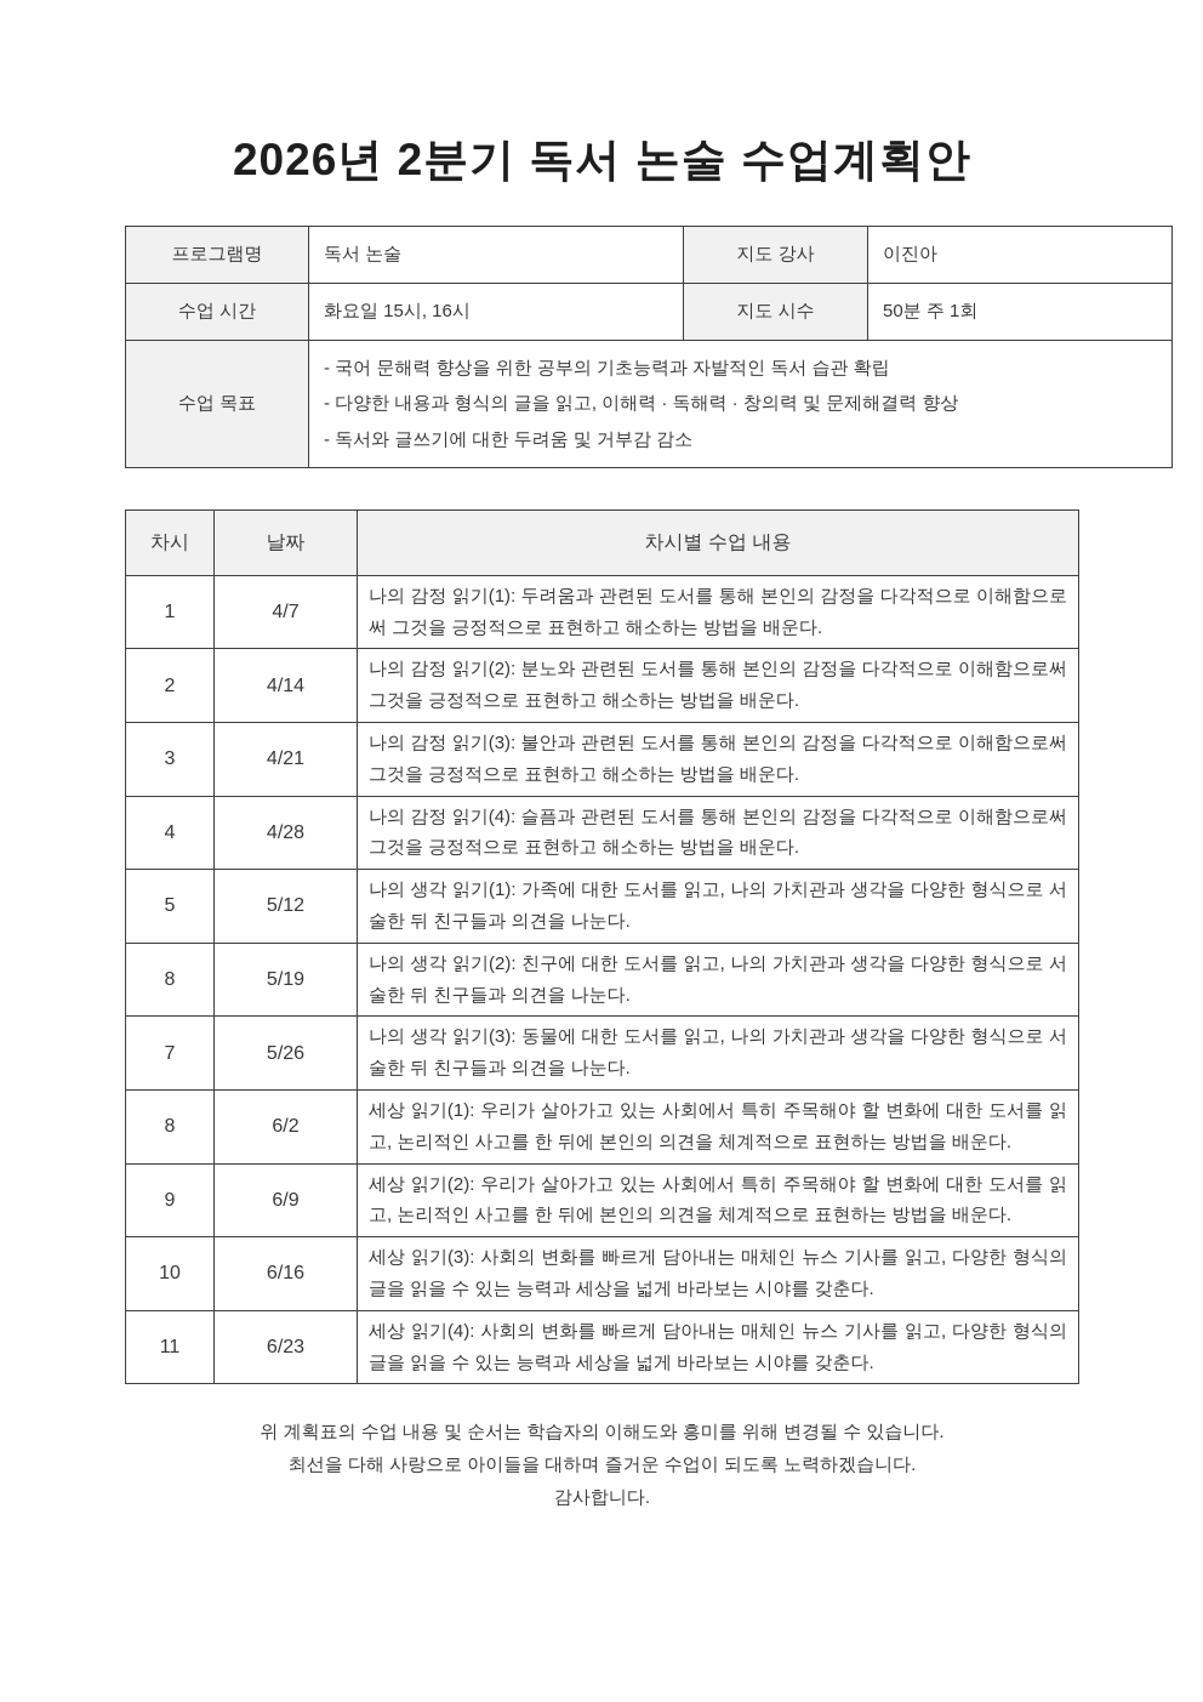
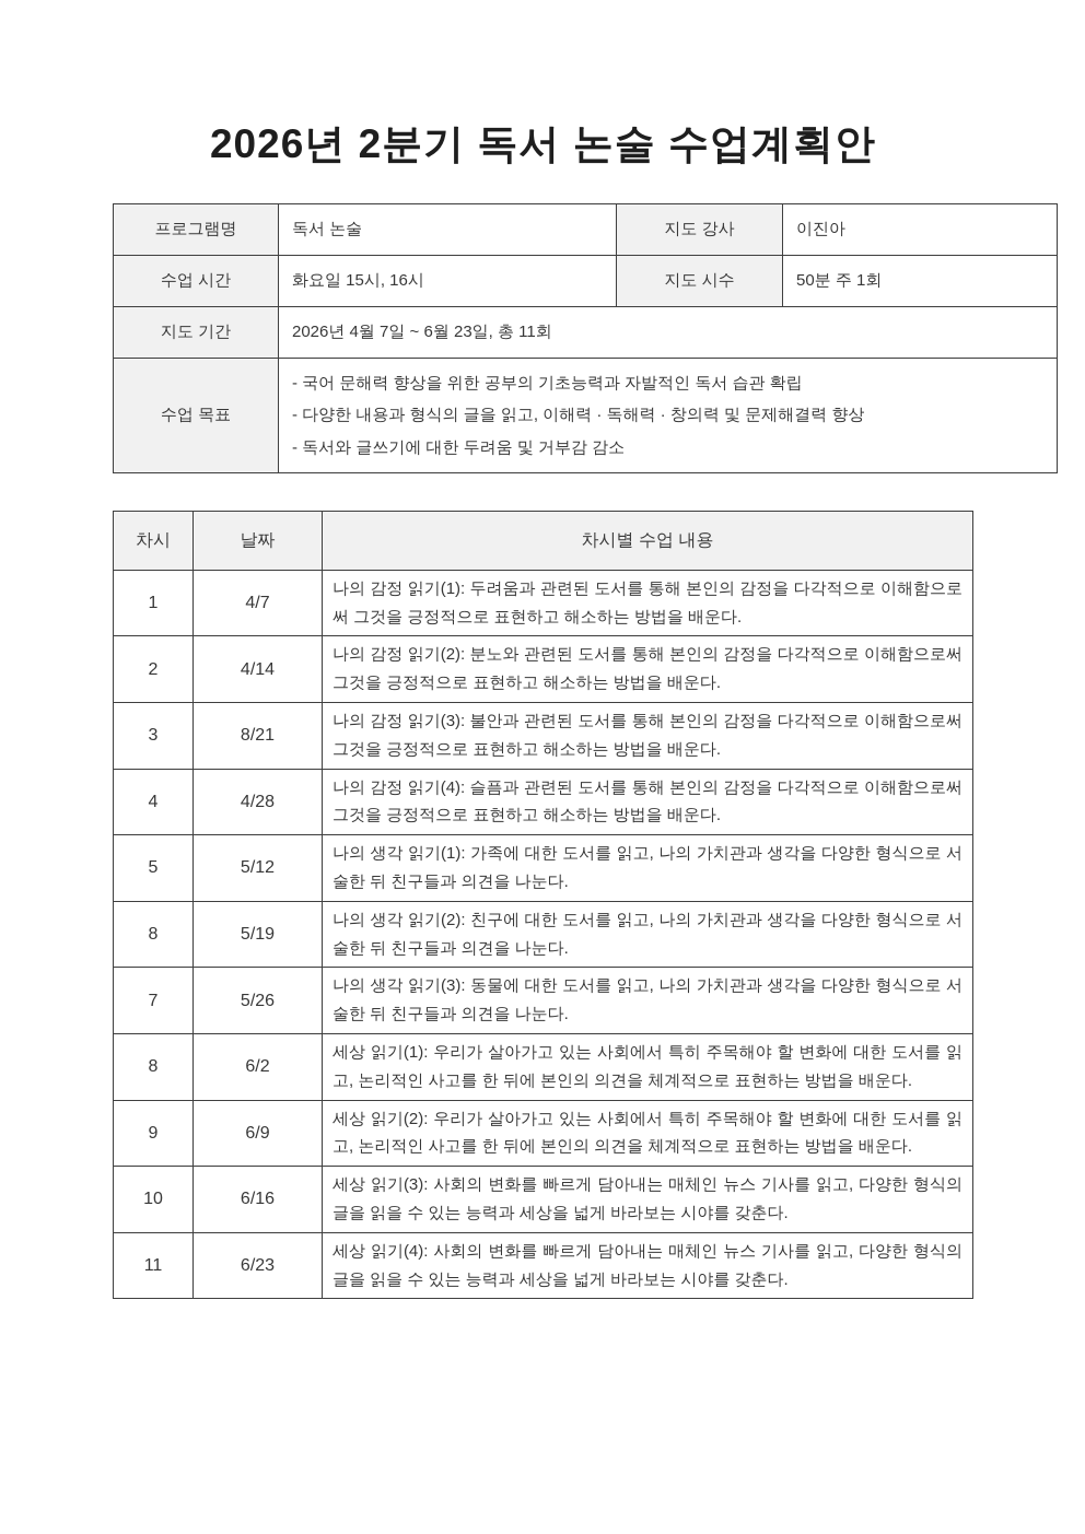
  2026년 2분기 독서 논술 수업계획안
  프로그램명	독서 논술	지도 강사	이진아
  수업 시간	화요일 15시, 16시	지도 시수	50분 주 1회
+ 지도 기간	2026년 4월 7일 ~ 6월 23일, 총 11회
  수업 목표	- 국어 문해력 향상을 위한 공부의 기초능력과 자발적인 독서 습관 확립 - 다양한 내용과 형식의 글을 읽고, 이해력 · 독해력 · 창의력 및 문제해결력 향상 - 독서와 글쓰기에 대한 두려움 및 거부감 감소
  차시	날짜	차시별 수업 내용
  1	4/7	나의 감정 읽기(1): 두려움과 관련된 도서를 통해 본인의 감정을 다각적으로 이해함으로써 그것을 긍정적으로 표현하고 해소하는 방법을 배운다.
  2	4/14	나의 감정 읽기(2): 분노와 관련된 도서를 통해 본인의 감정을 다각적으로 이해함으로써 그것을 긍정적으로 표현하고 해소하는 방법을 배운다.
- 3	4/21	나의 감정 읽기(3): 불안과 관련된 도서를 통해 본인의 감정을 다각적으로 이해함으로써 그것을 긍정적으로 표현하고 해소하는 방법을 배운다.
+ 3	8/21	나의 감정 읽기(3): 불안과 관련된 도서를 통해 본인의 감정을 다각적으로 이해함으로써 그것을 긍정적으로 표현하고 해소하는 방법을 배운다.
  4	4/28	나의 감정 읽기(4): 슬픔과 관련된 도서를 통해 본인의 감정을 다각적으로 이해함으로써 그것을 긍정적으로 표현하고 해소하는 방법을 배운다.
  5	5/12	나의 생각 읽기(1): 가족에 대한 도서를 읽고, 나의 가치관과 생각을 다양한 형식으로 서술한 뒤 친구들과 의견을 나눈다.
  8	5/19	나의 생각 읽기(2): 친구에 대한 도서를 읽고, 나의 가치관과 생각을 다양한 형식으로 서술한 뒤 친구들과 의견을 나눈다.
  7	5/26	나의 생각 읽기(3): 동물에 대한 도서를 읽고, 나의 가치관과 생각을 다양한 형식으로 서술한 뒤 친구들과 의견을 나눈다.
  8	6/2	세상 읽기(1): 우리가 살아가고 있는 사회에서 특히 주목해야 할 변화에 대한 도서를 읽고, 논리적인 사고를 한 뒤에 본인의 의견을 체계적으로 표현하는 방법을 배운다.
  9	6/9	세상 읽기(2): 우리가 살아가고 있는 사회에서 특히 주목해야 할 변화에 대한 도서를 읽고, 논리적인 사고를 한 뒤에 본인의 의견을 체계적으로 표현하는 방법을 배운다.
  10	6/16	세상 읽기(3): 사회의 변화를 빠르게 담아내는 매체인 뉴스 기사를 읽고, 다양한 형식의 글을 읽을 수 있는 능력과 세상을 넓게 바라보는 시야를 갖춘다.
  11	6/23	세상 읽기(4): 사회의 변화를 빠르게 담아내는 매체인 뉴스 기사를 읽고, 다양한 형식의 글을 읽을 수 있는 능력과 세상을 넓게 바라보는 시야를 갖춘다.
- 위 계획표의 수업 내용 및 순서는 학습자의 이해도와 흥미를 위해 변경될 수 있습니다.
- 최선을 다해 사랑으로 아이들을 대하며 즐거운 수업이 되도록 노력하겠습니다.
- 감사합니다.
